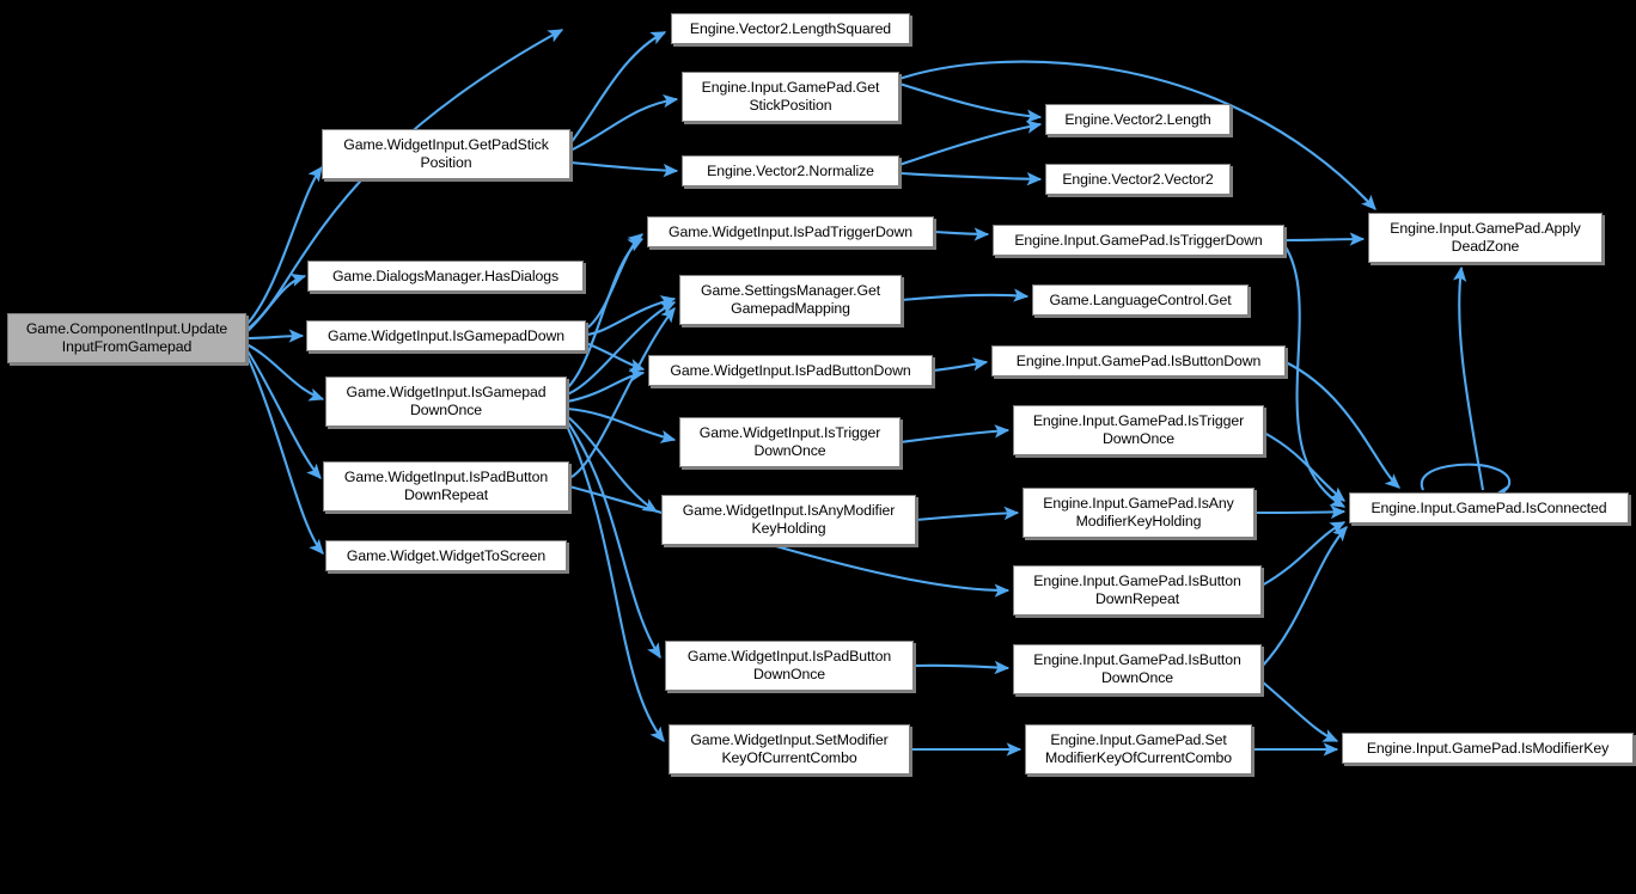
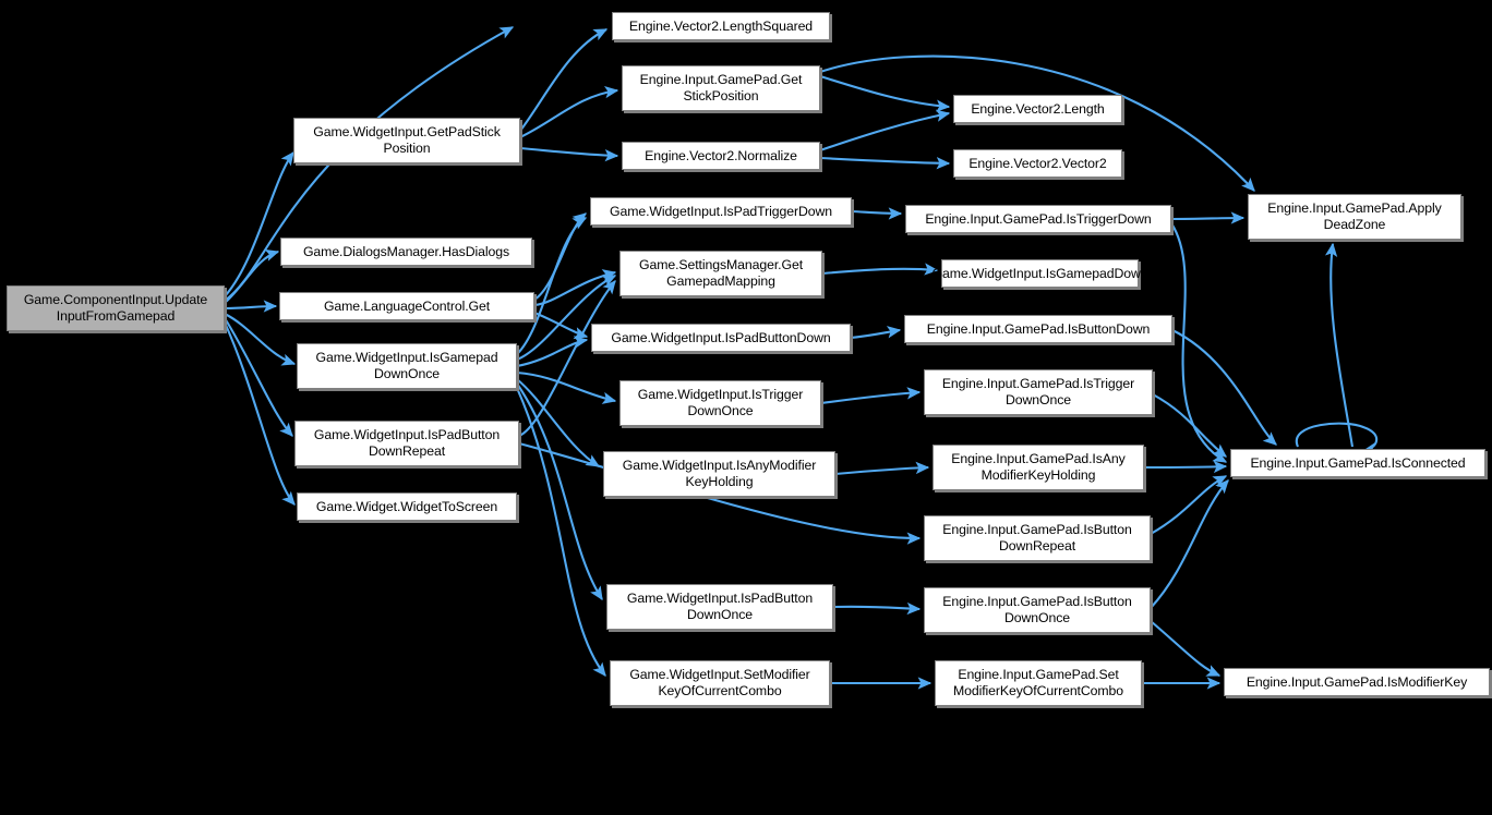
  Game.ComponentInput.Update
  InputFromGamepad
  Game.WidgetInput.GetPadStick
  Position
  Game.DialogsManager.HasDialogs
- Game.WidgetInput.IsGamepadDown
+ Game.LanguageControl.Get
  Game.WidgetInput.IsGamepad
  DownOnce
  Game.WidgetInput.IsPadButton
  DownRepeat
  Game.Widget.WidgetToScreen
  Engine.Vector2.LengthSquared
  Engine.Input.GamePad.Get
  StickPosition
  Engine.Vector2.Normalize
  Game.WidgetInput.IsPadTriggerDown
  Game.SettingsManager.Get
  GamepadMapping
  Game.WidgetInput.IsPadButtonDown
  Game.WidgetInput.IsTrigger
  DownOnce
  Game.WidgetInput.IsAnyModifier
  KeyHolding
  Game.WidgetInput.IsPadButton
  DownOnce
  Game.WidgetInput.SetModifier
  KeyOfCurrentCombo
  Engine.Vector2.Length
  Engine.Vector2.Vector2
  Engine.Input.GamePad.IsTriggerDown
- Game.LanguageControl.Get
+ Game.WidgetInput.IsGamepadDown
  Engine.Input.GamePad.IsButtonDown
  Engine.Input.GamePad.IsTrigger
  DownOnce
  Engine.Input.GamePad.IsAny
  ModifierKeyHolding
  Engine.Input.GamePad.IsButton
  DownRepeat
  Engine.Input.GamePad.IsButton
  DownOnce
  Engine.Input.GamePad.Set
  ModifierKeyOfCurrentCombo
  Engine.Input.GamePad.Apply
  DeadZone
  Engine.Input.GamePad.IsConnected
  Engine.Input.GamePad.IsModifierKey
